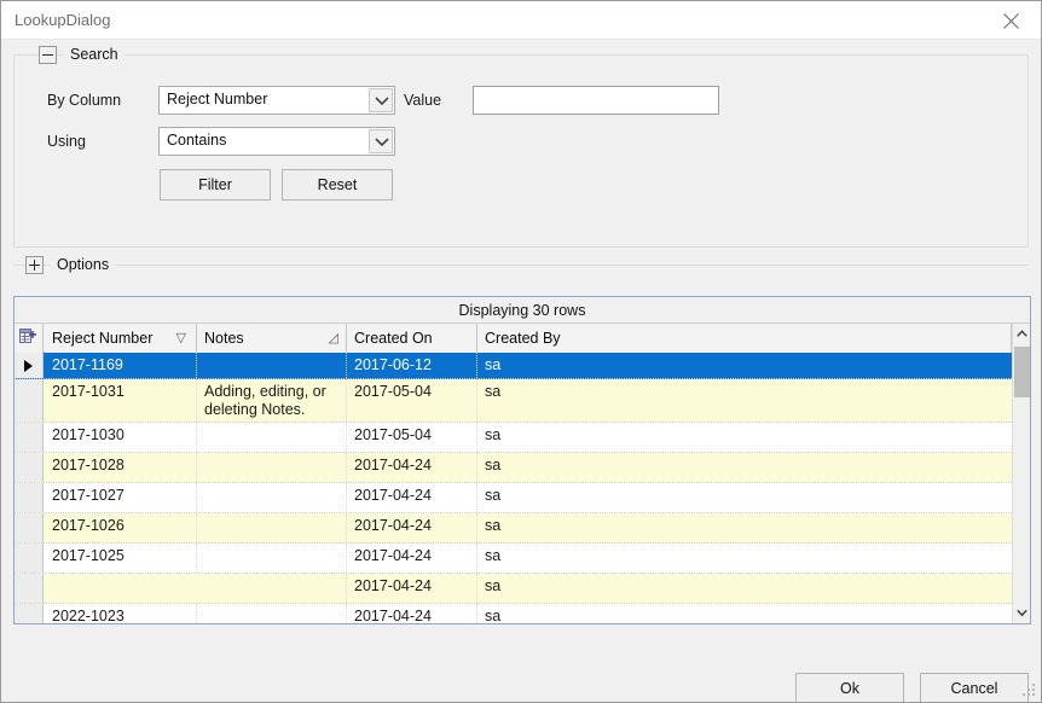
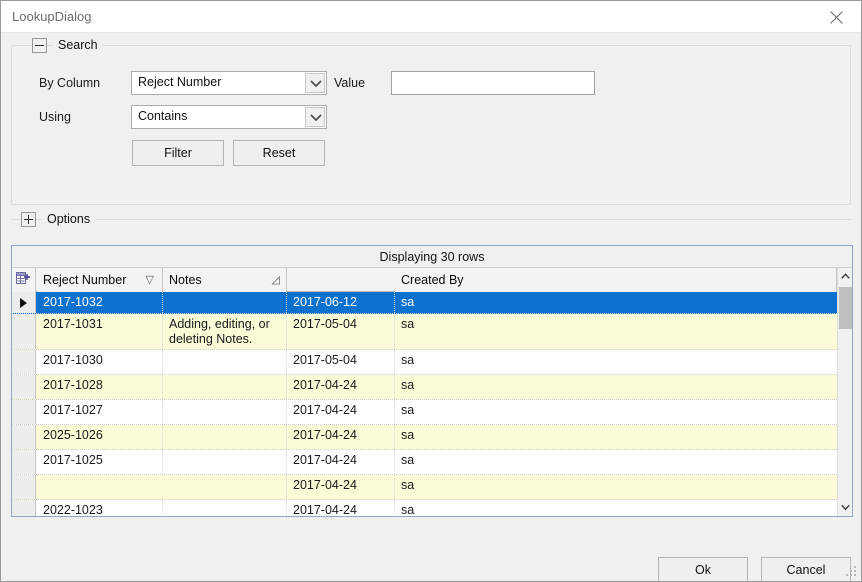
  LookupDialog
  Search
  By Column
  Reject Number
  Value
  Using
  Contains
  Filter
  Reset
  Options
  Displaying 30 rows
  Reject Number
  ▽
  Notes
  ◿
- Created On
  Created By
- 2017-1169
+ 2017-1032
  2017-06-12
  sa
  2017-1031
  Adding, editing, or deleting Notes.
  2017-05-04
  sa
  2017-1030
  2017-05-04
  sa
  2017-1028
  2017-04-24
  sa
  2017-1027
  2017-04-24
  sa
- 2017-1026
+ 2025-1026
  2017-04-24
  sa
  2017-1025
  2017-04-24
  sa
  2017-04-24
  sa
  2022-1023
  2017-04-24
  sa
  Ok
  Cancel
